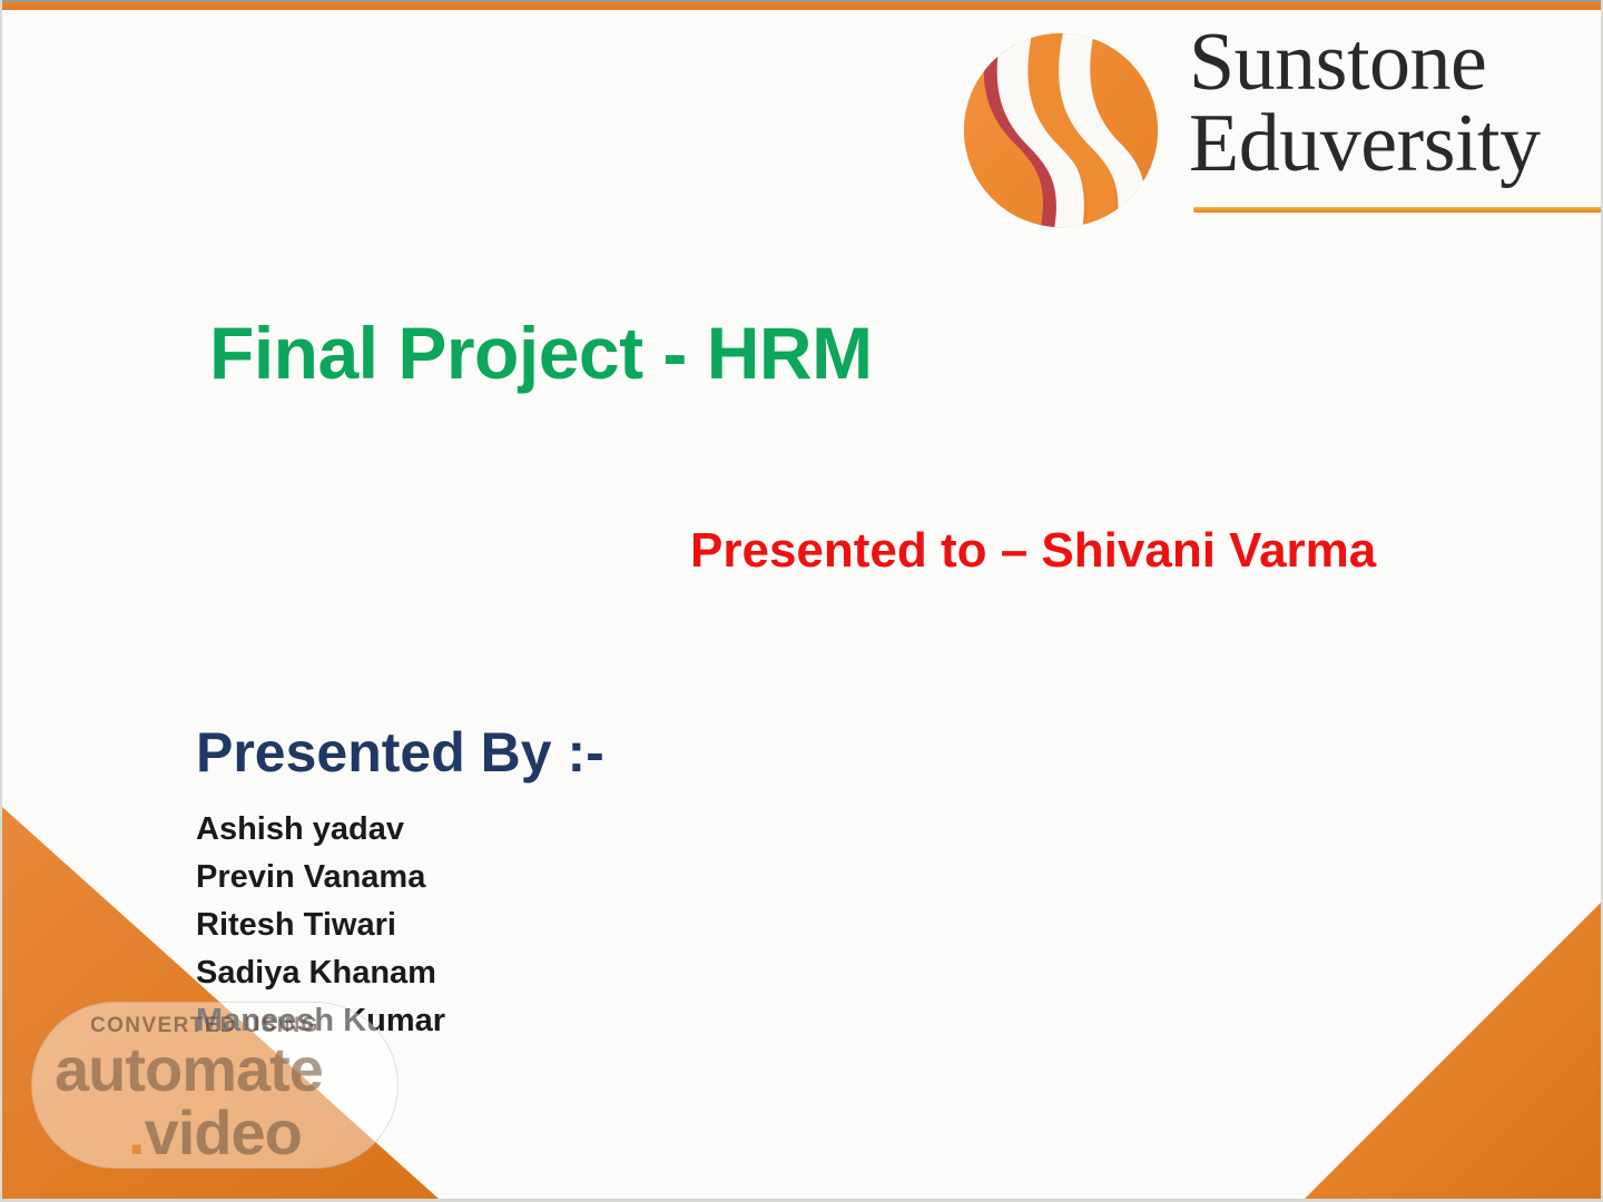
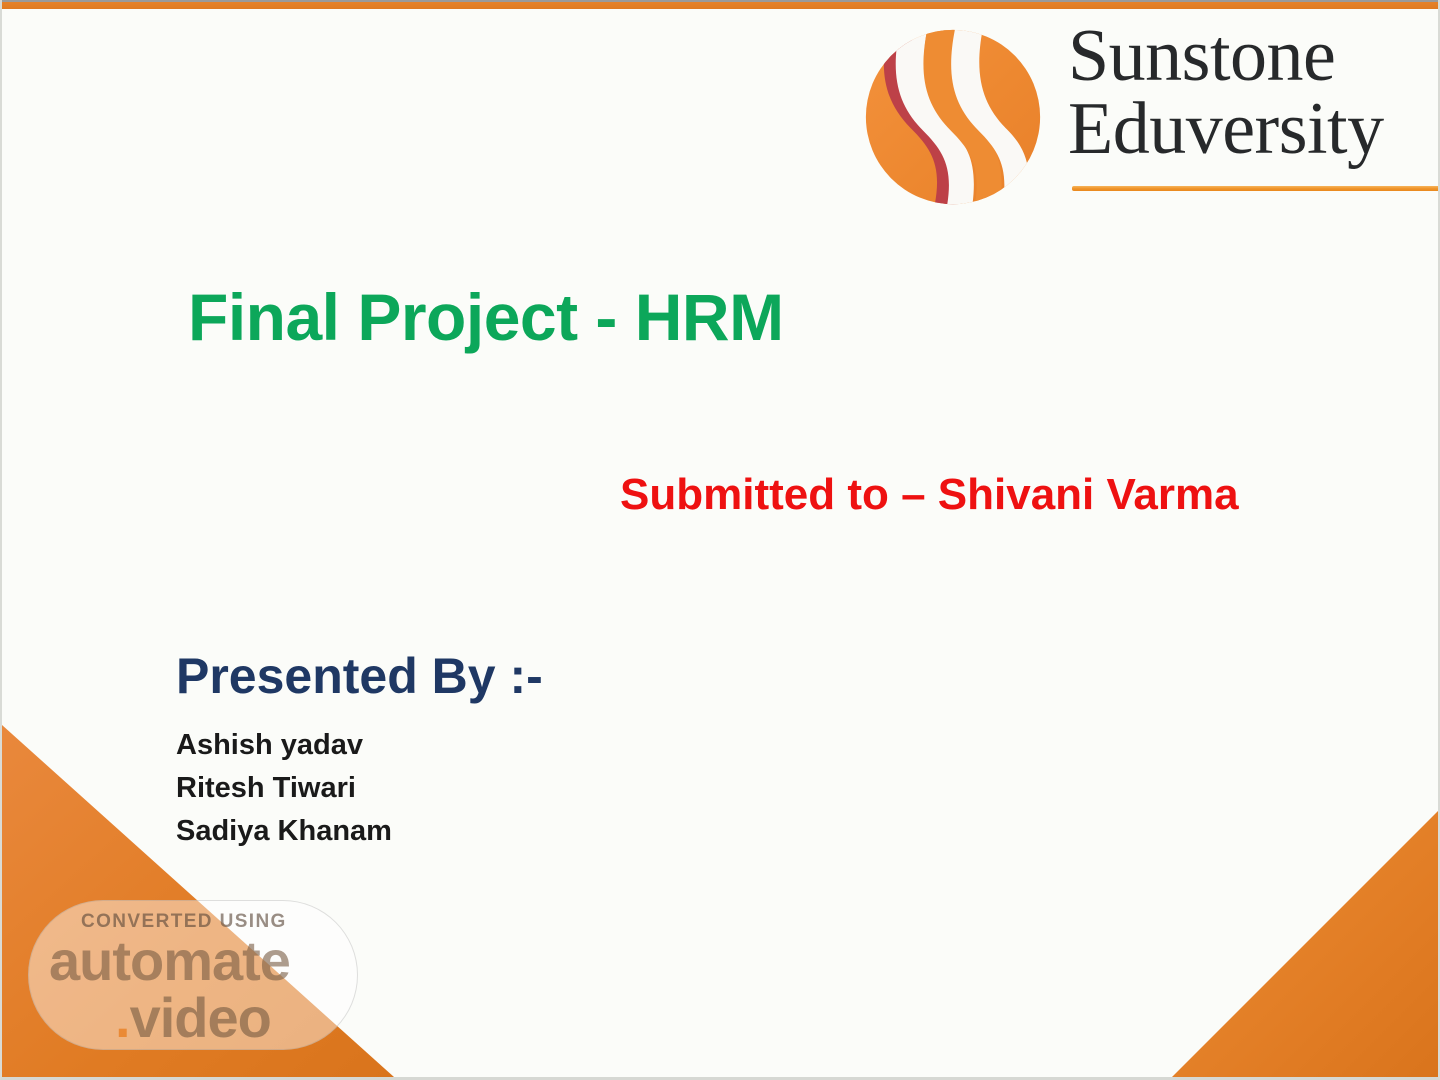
  Sunstone
  Eduversity
  Final Project - HRM
- Presented to – Shivani Varma
+ Submitted to – Shivani Varma
  Presented By :-
  Ashish yadav
- Previn Vanama
  Ritesh Tiwari
  Sadiya Khanam
- Maneesh Kumar
  CONVERTED USING
  automate
  .video
